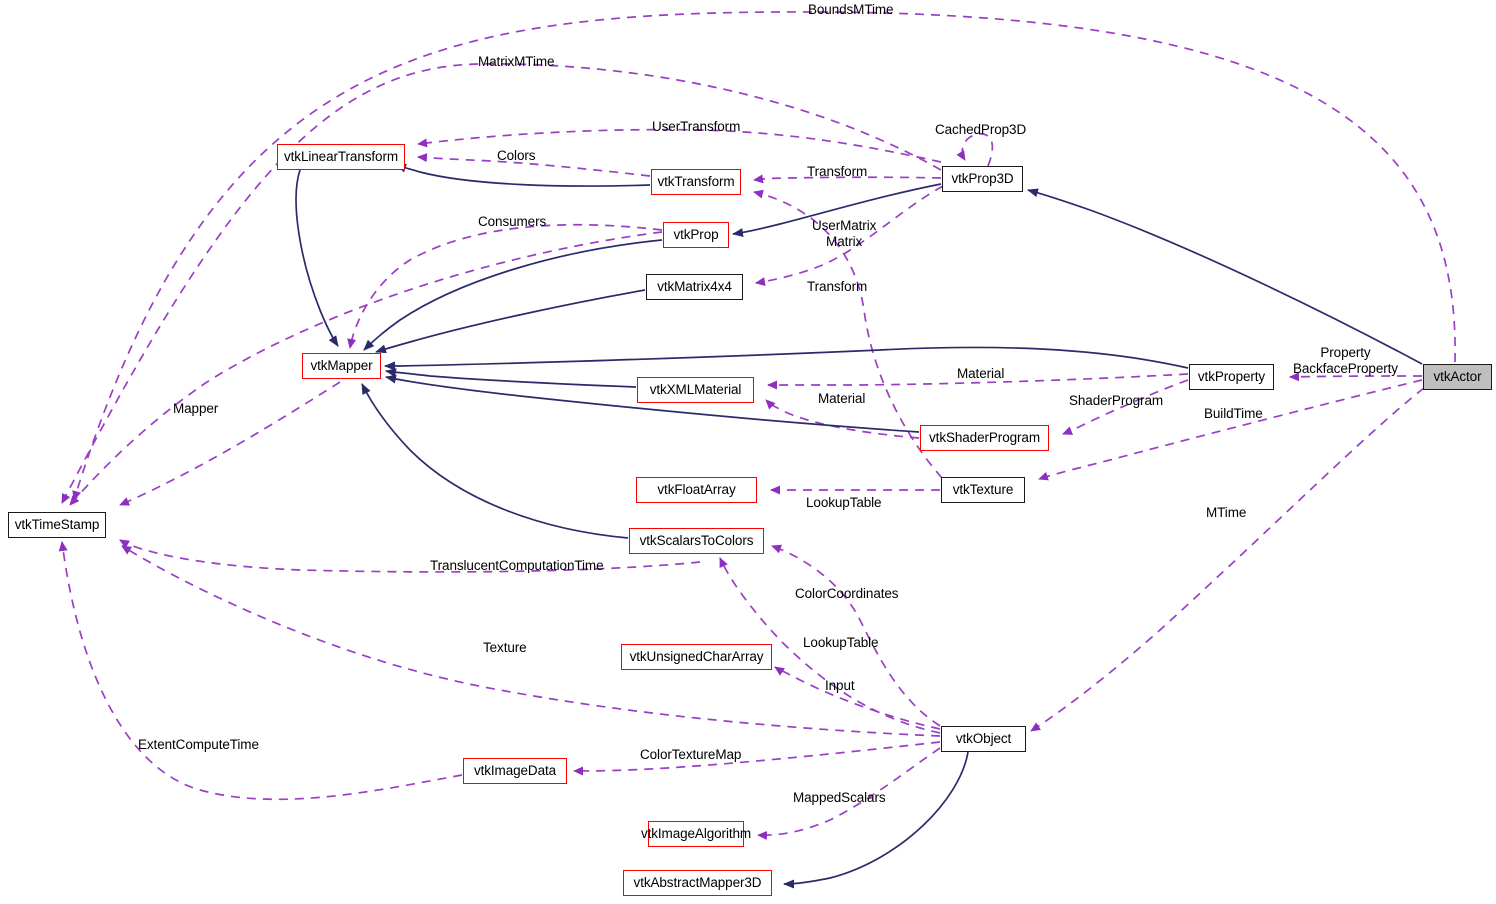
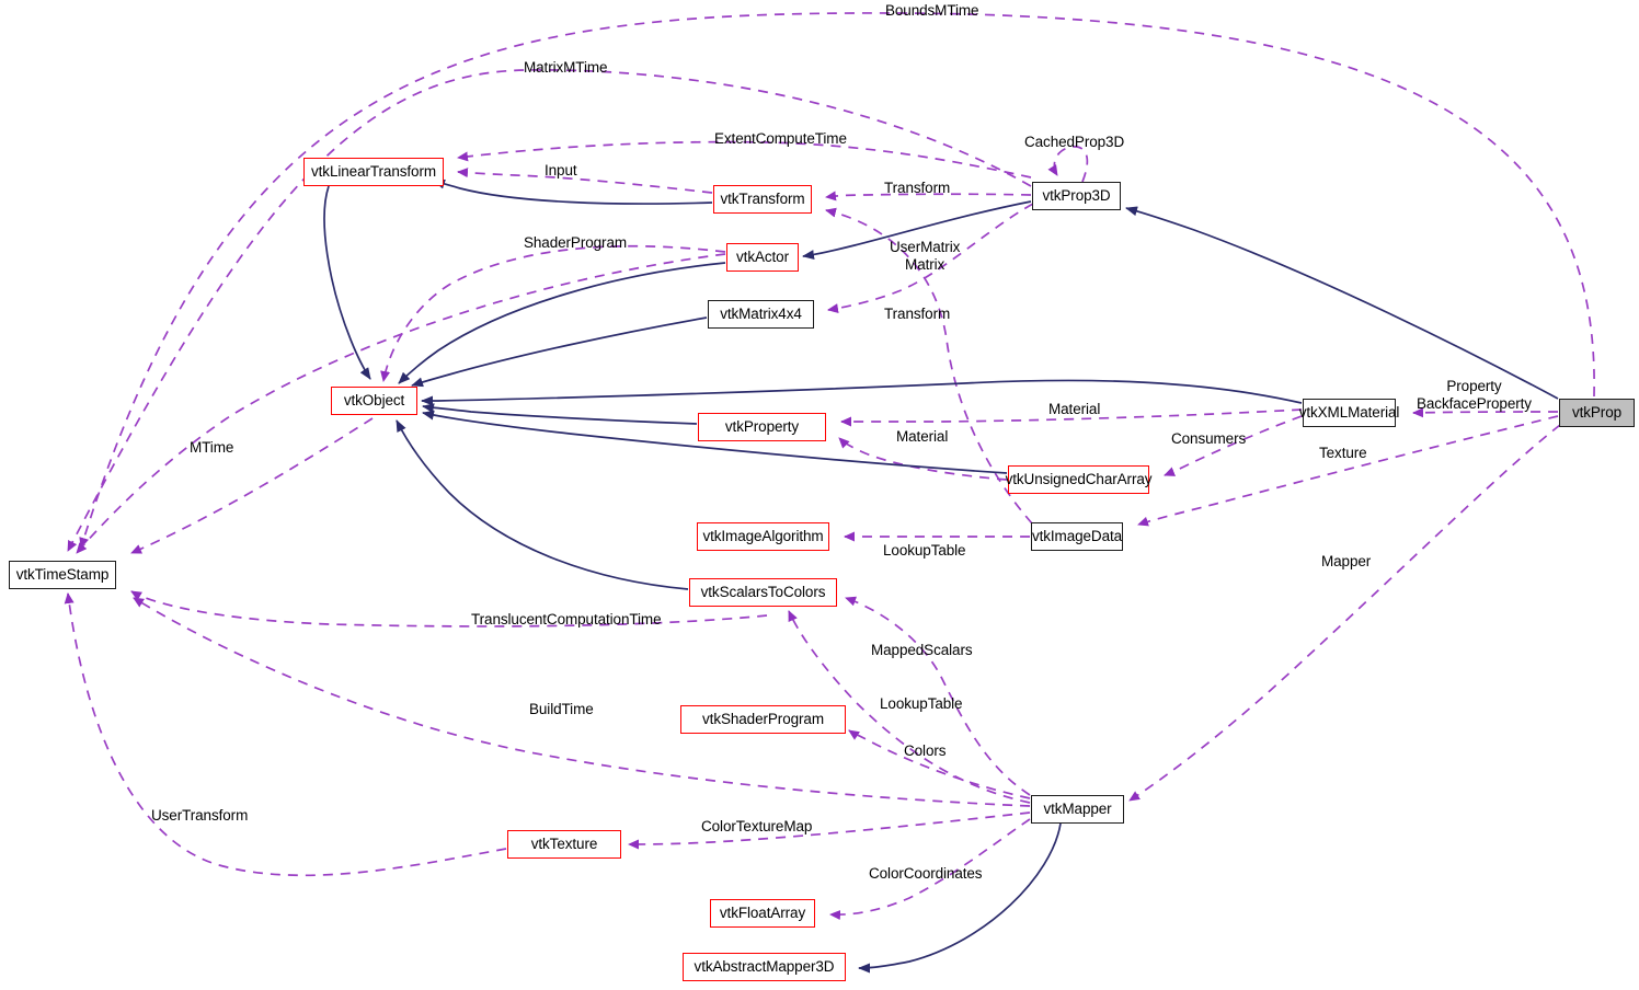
  vtkLinearTransform
  vtkTransform
  vtkProp3D
- vtkProp
+ vtkActor
  vtkMatrix4x4
- vtkMapper
+ vtkObject
- vtkProperty
+ vtkXMLMaterial
- vtkActor
+ vtkProp
- vtkXMLMaterial
+ vtkProperty
- vtkShaderProgram
+ vtkUnsignedCharArray
- vtkFloatArray
+ vtkImageAlgorithm
- vtkTexture
+ vtkImageData
  vtkTimeStamp
  vtkScalarsToColors
- vtkUnsignedCharArray
+ vtkShaderProgram
- vtkObject
+ vtkMapper
- vtkImageData
+ vtkTexture
- vtkImageAlgorithm
+ vtkFloatArray
  vtkAbstractMapper3D
  BoundsMTime
  MatrixMTime
- UserTransform
+ ExtentComputeTime
  CachedProp3D
- Colors
+ Input
  Transform
- Consumers
+ ShaderProgram
  UserMatrix
  Matrix
  Transform
  Property
  BackfaceProperty
  Material
  Material
- ShaderProgram
+ Consumers
- Mapper
+ MTime
- BuildTime
+ Texture
  LookupTable
- MTime
+ Mapper
  TranslucentComputationTime
- ColorCoordinates
+ MappedScalars
  LookupTable
- Texture
+ BuildTime
- Input
+ Colors
- ExtentComputeTime
+ UserTransform
  ColorTextureMap
- MappedScalars
+ ColorCoordinates
